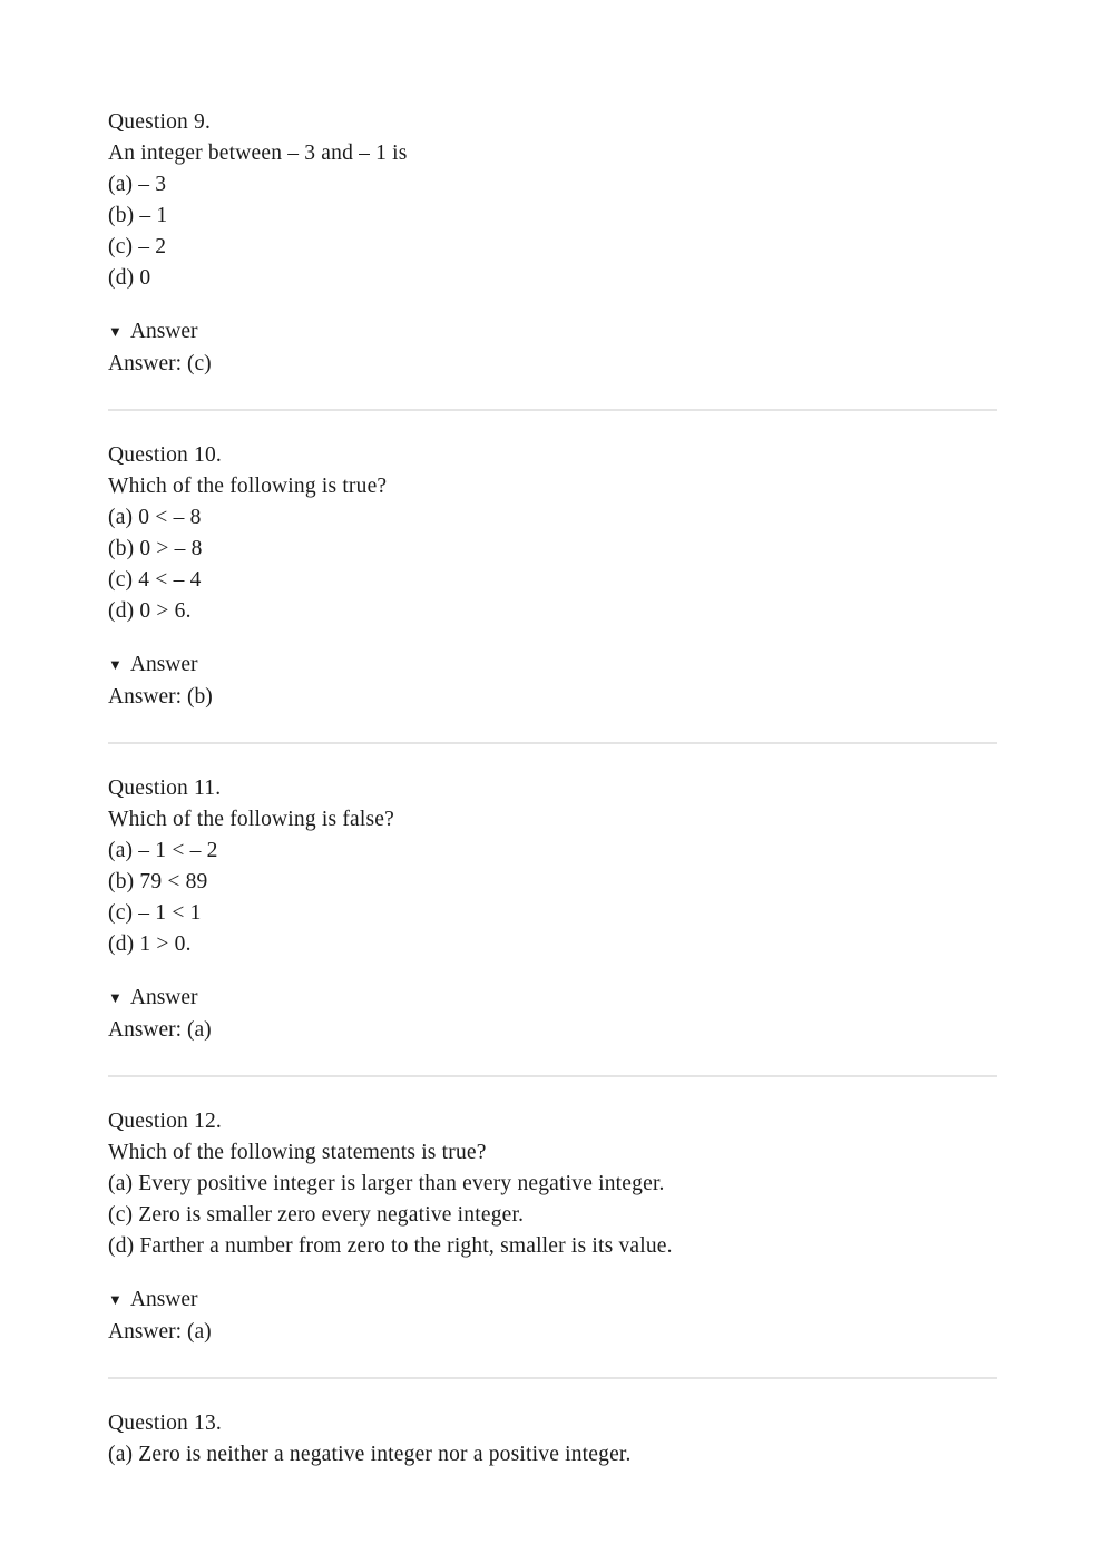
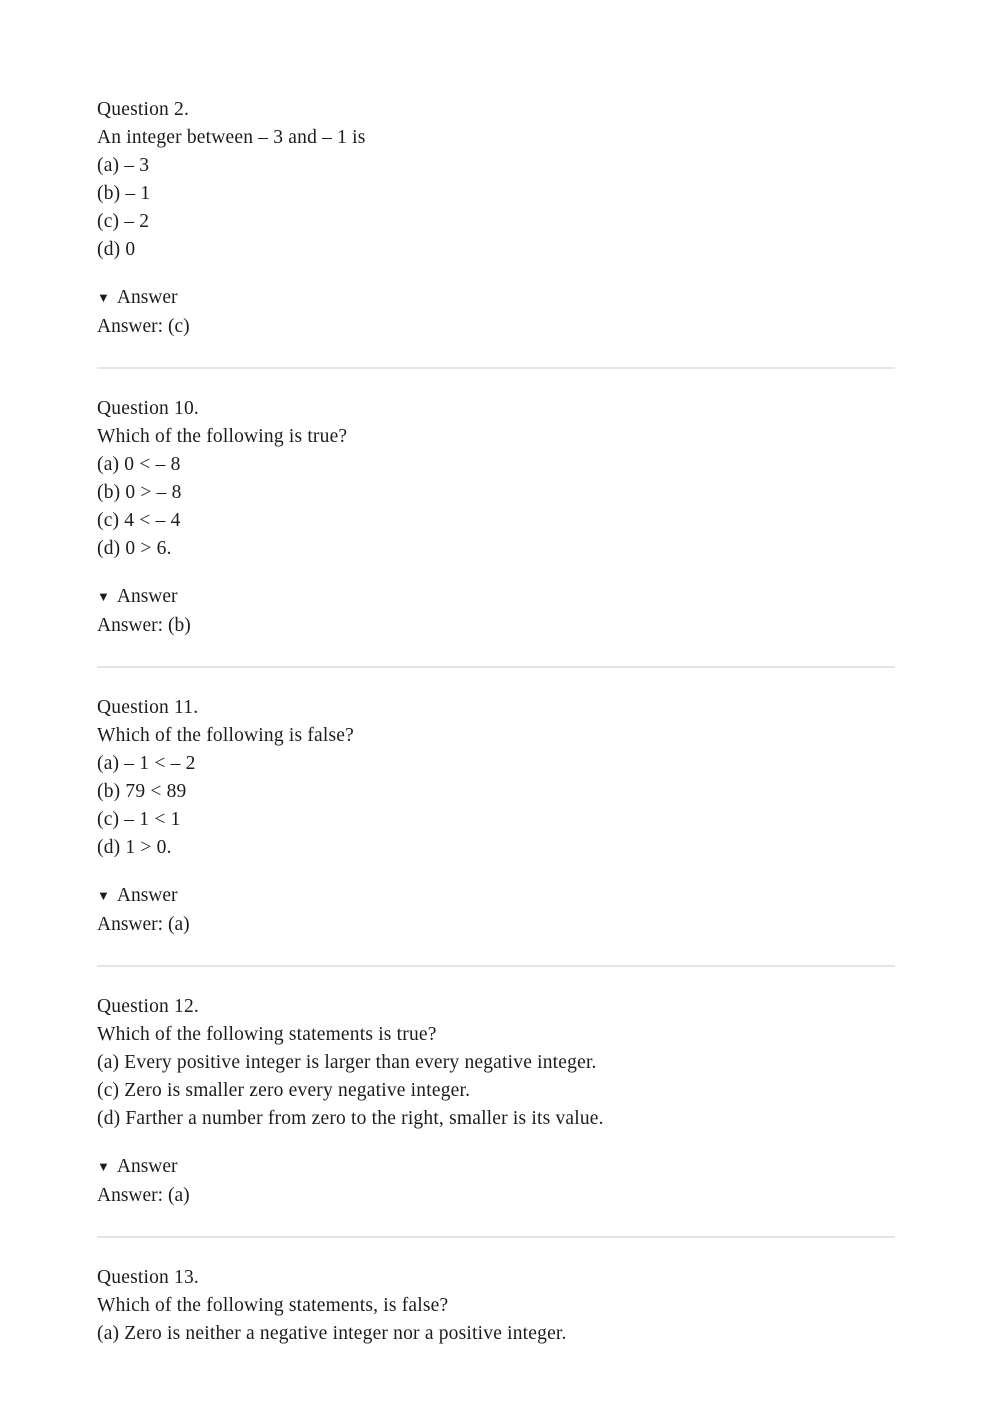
- Question 9.
+ Question 2.
  An integer between – 3 and – 1 is
  (a) – 3
  (b) – 1
  (c) – 2
  (d) 0
  ▼
  Answer
  Answer: (c)
  Question 10.
  Which of the following is true?
  (a) 0 < – 8
  (b) 0 > – 8
  (c) 4 < – 4
  (d) 0 > 6.
  ▼
  Answer
  Answer: (b)
  Question 11.
  Which of the following is false?
  (a) – 1 < – 2
  (b) 79 < 89
  (c) – 1 < 1
  (d) 1 > 0.
  ▼
  Answer
  Answer: (a)
  Question 12.
  Which of the following statements is true?
  (a) Every positive integer is larger than every negative integer.
  (c) Zero is smaller zero every negative integer.
  (d) Farther a number from zero to the right, smaller is its value.
  ▼
  Answer
  Answer: (a)
  Question 13.
+ Which of the following statements, is false?
  (a) Zero is neither a negative integer nor a positive integer.
